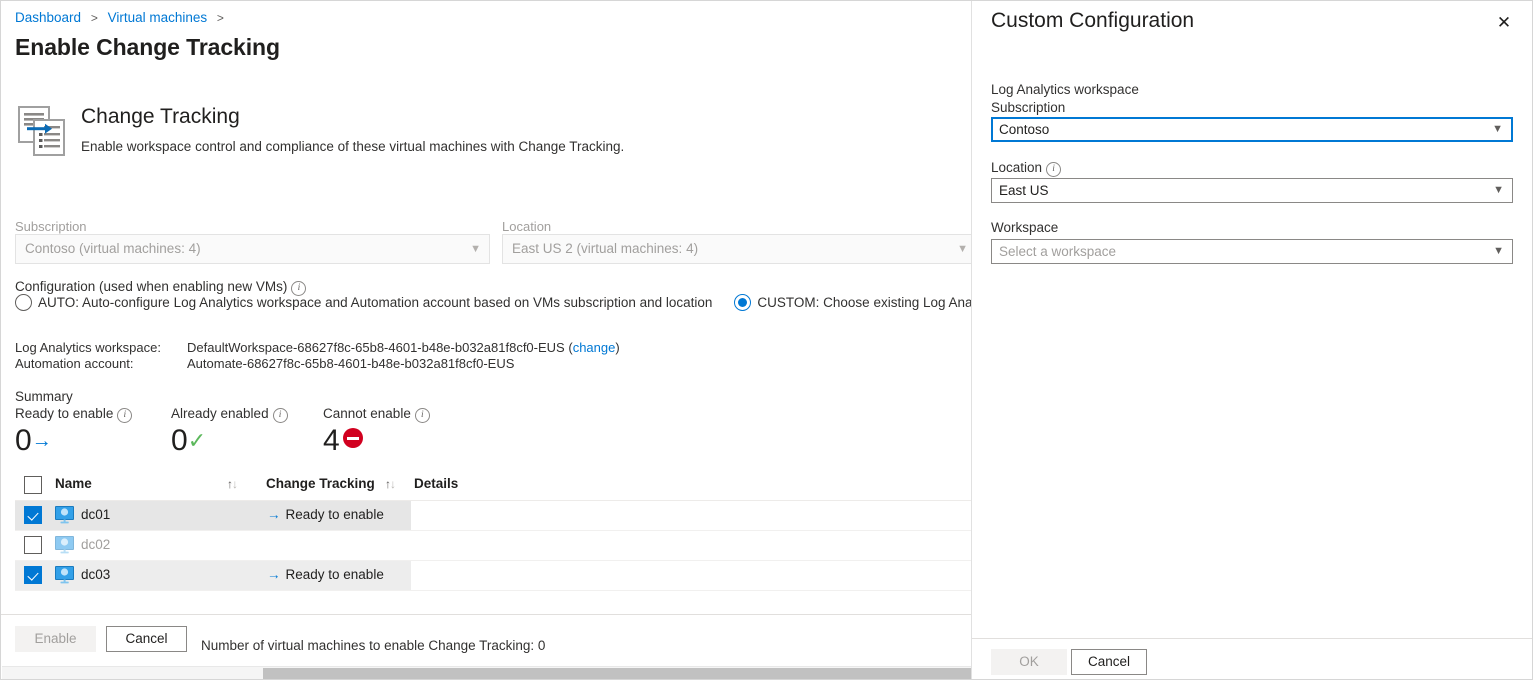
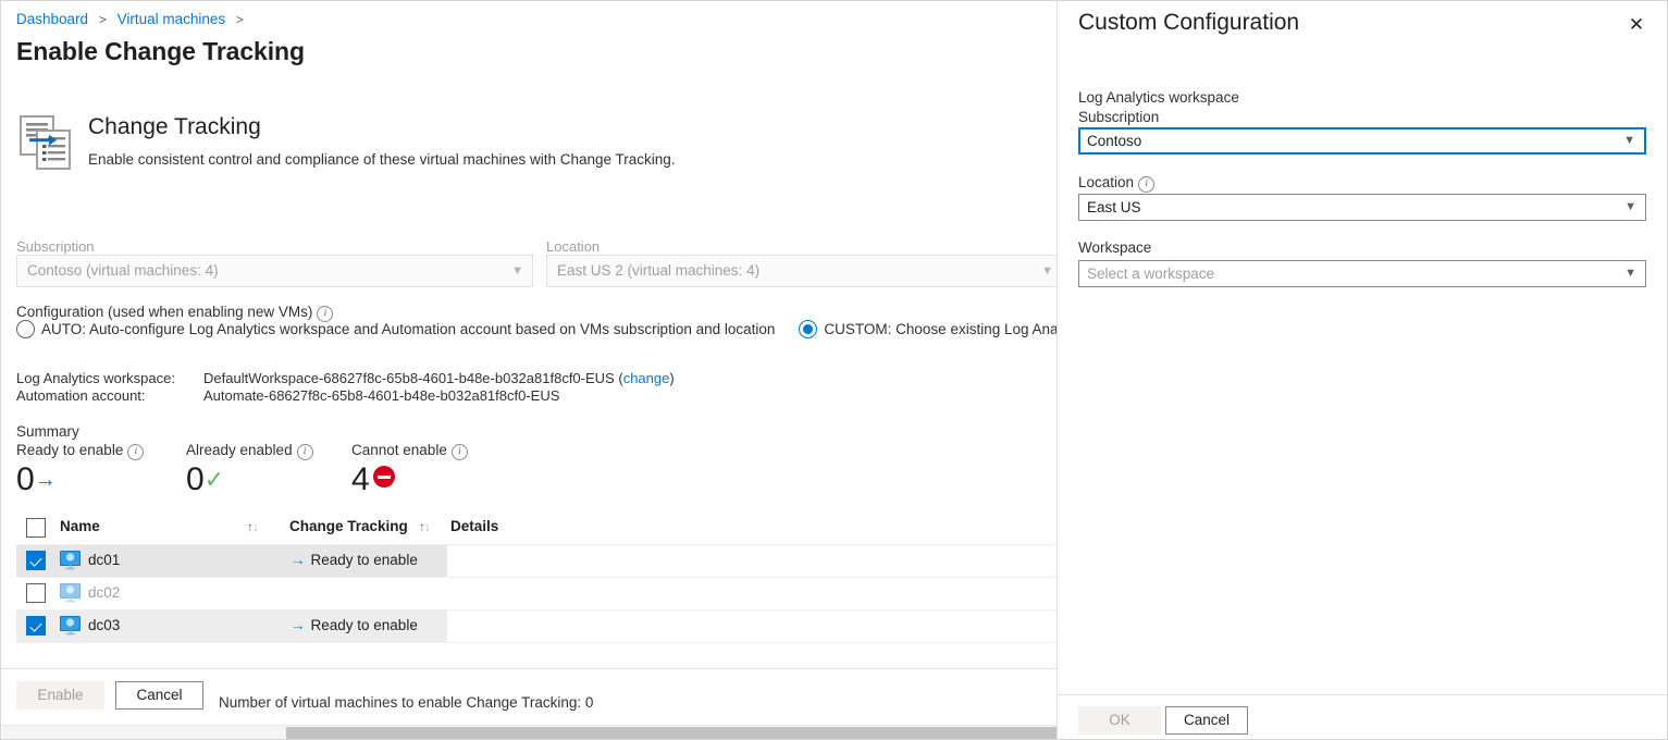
  Dashboard > Virtual machines >
  Enable Change Tracking
  Change Tracking
- Enable workspace control and compliance of these virtual machines with Change Tracking.
+ Enable consistent control and compliance of these virtual machines with Change Tracking.
  Subscription
  Contoso (virtual machines: 4)
  ▼
  Location
  East US 2 (virtual machines: 4)
  ▼
  Configuration (used when enabling new VMs) i
  AUTO: Auto-configure Log Analytics workspace and Automation account based on VMs subscription and location CUSTOM: Choose existing Log Ana
  Log Analytics workspace:
  DefaultWorkspace-68627f8c-65b8-4601-b48e-b032a81f8cf0-EUS (change)
  Automation account:
  Automate-68627f8c-65b8-4601-b48e-b032a81f8cf0-EUS
  Summary
  Ready to enable i
  0→
  Already enabled i
  0✓
  Cannot enable i
  4
  Name
  ↑↓
  Change Tracking
  ↑↓
  Details
  dc01
  → Ready to enable
  dc02
  dc03
  → Ready to enable
  Enable
  Cancel
  Number of virtual machines to enable Change Tracking: 0
  Custom Configuration
  ✕
  Log Analytics workspace
  Subscription
  Contoso
  ▼
  Location i
  East US
  ▼
  Workspace
  Select a workspace
  ▼
  OK
  Cancel
